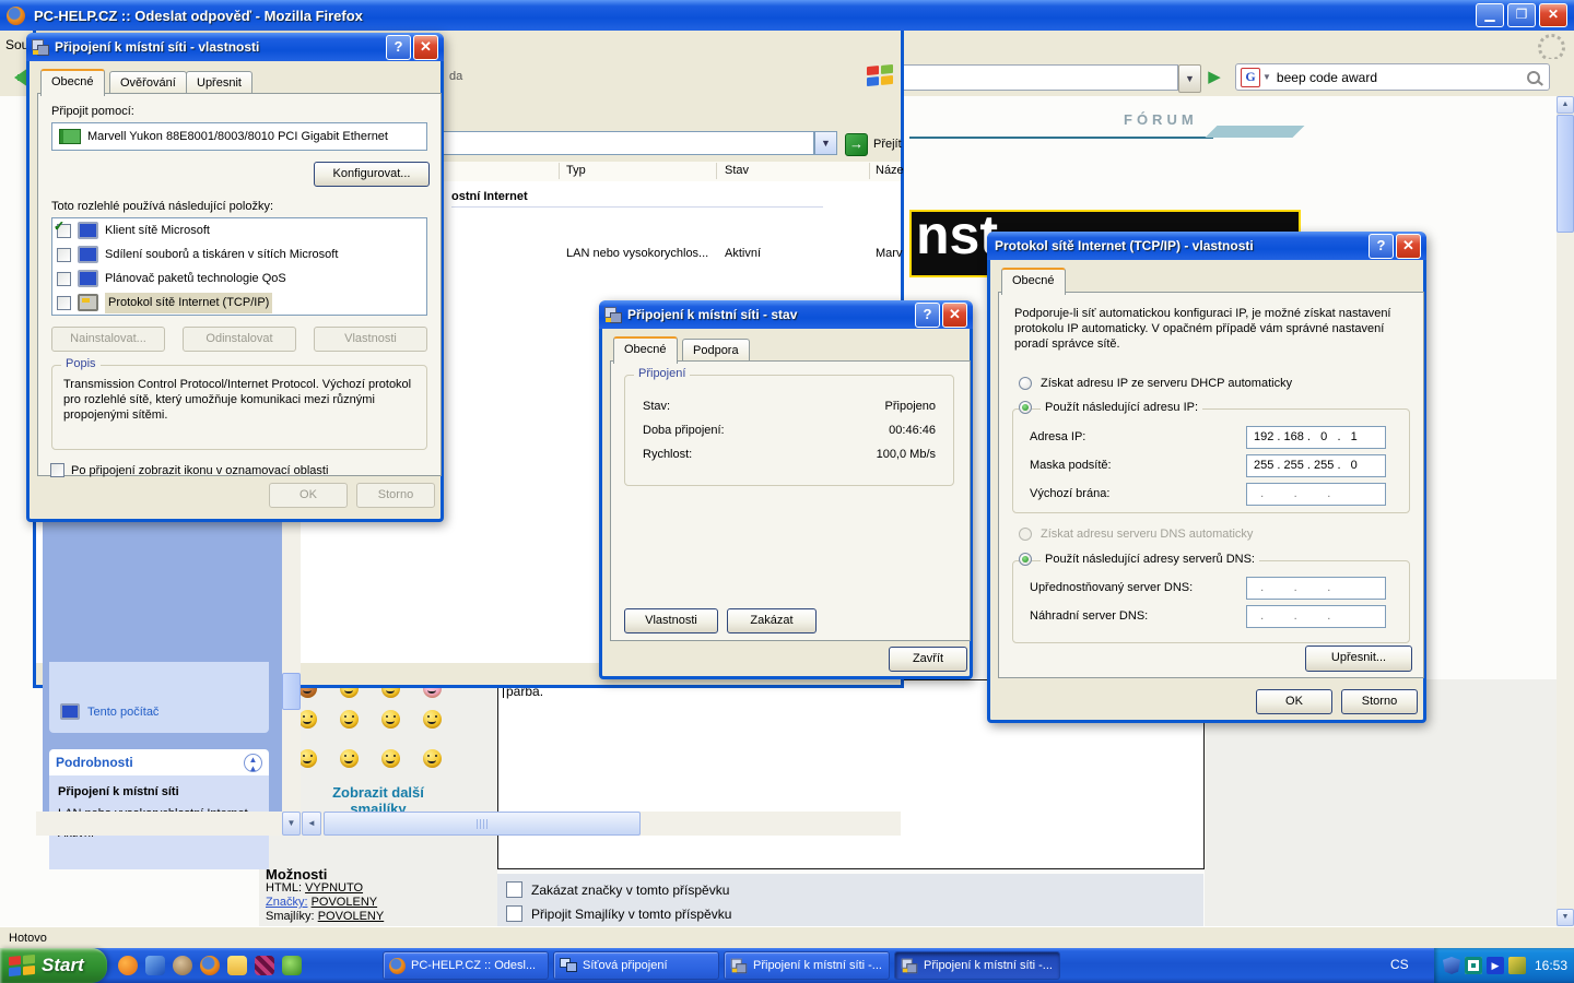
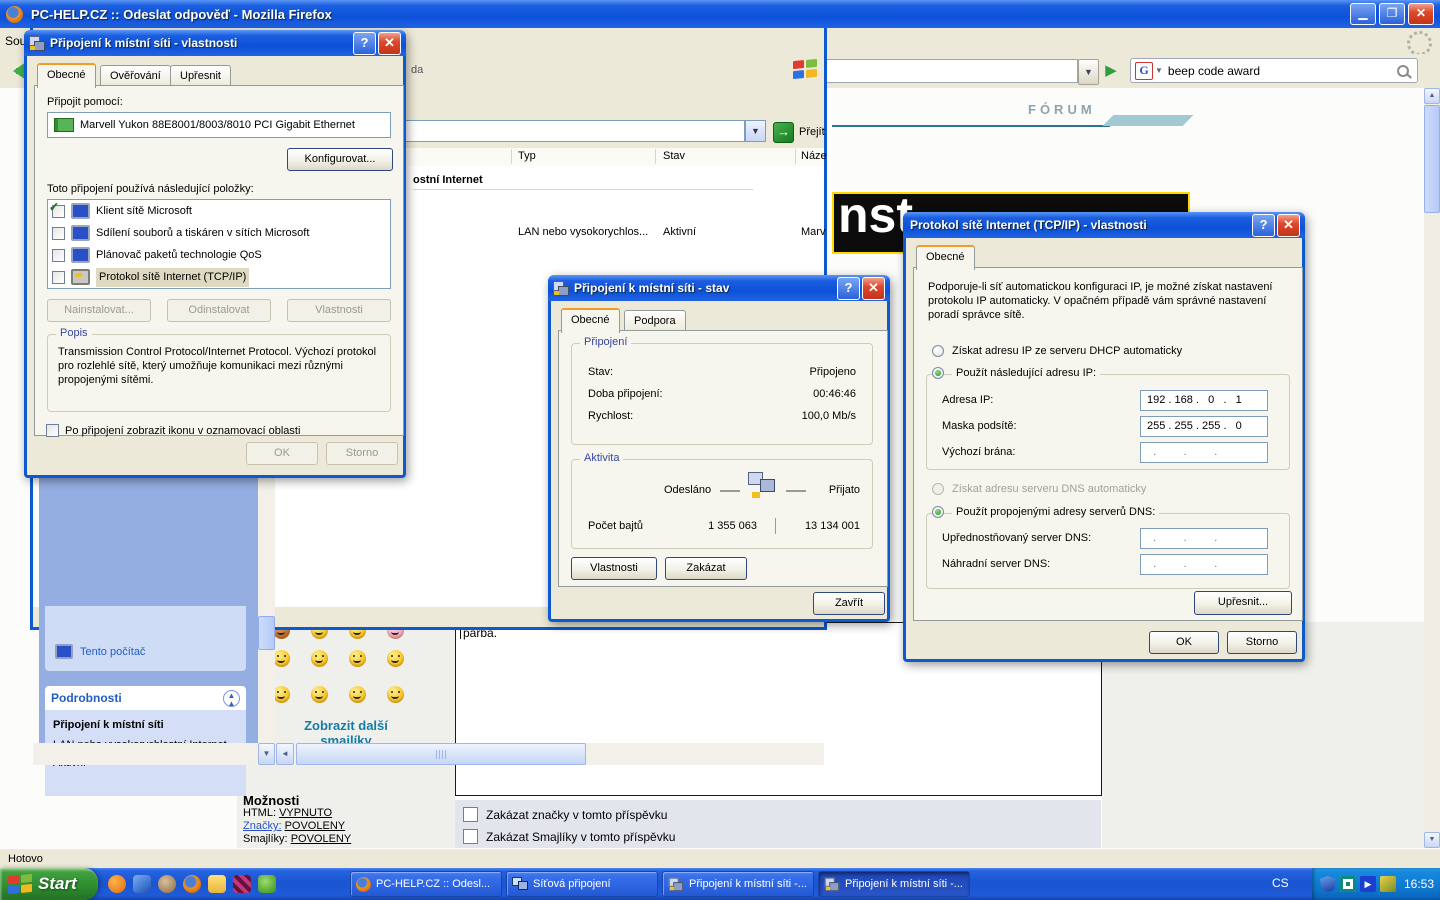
  PC-HELP.CZ :: Odeslat odpověď - Mozilla Firefox
  ▁
  ❐
  ✕
  ▼
  ▶
  G
  ▼
  beep code award
  FÓRUM
  Zobrazit další
  smajlíky
  Možnosti
  HTML: VYPNUTO
  Značky: POVOLENY
  Smajlíky: POVOLENY
  parba.
  Zakázat značky v tomto příspěvku
- Připojit Smajlíky v tomto příspěvku
+ Zakázat Smajlíky v tomto příspěvku
  Hotovo
  da
  ▼
  →
  Přejít
  Typ
  Stav
  Náze
  ostní Internet
  LAN nebo vysokorychlos...
  Aktivní
  Marv
  Tento počítač
  Podrobnosti
  ▲
  ▲
  Připojení k místní síti
  ▼
  ◄
  Připojení k místní síti - vlastnosti
  ?
  ✕
  Obecné
  Ověřování
  Upřesnit
  Připojit pomocí:
  Marvell Yukon 88E8001/8003/8010 PCI Gigabit Ethernet
  Konfigurovat...
- Toto rozlehlé používá následující položky:
+ Toto připojení používá následující položky:
  Klient sítě Microsoft
  Sdílení souborů a tiskáren v sítích Microsoft
  Plánovač paketů technologie QoS
  Protokol sítě Internet (TCP/IP)
  Nainstalovat...
  Odinstalovat
  Vlastnosti
  Popis
  Transmission Control Protocol/Internet Protocol. Výchozí protokol pro rozlehlé sítě, který umožňuje komunikaci mezi různými propojenými sítěmi.
  Po připojení zobrazit ikonu v oznamovací oblasti
  OK
  Storno
  Připojení k místní síti - stav
  ?
  ✕
  Obecné
  Podpora
  Připojení
  Stav:
  Připojeno
  Doba připojení:
  00:46:46
  Rychlost:
  100,0 Mb/s
+ Aktivita
+ Odesláno
+ Přijato
+ Počet bajtů
+ 1 355 063
+ 13 134 001
  Vlastnosti
  Zakázat
  Zavřít
  Protokol sítě Internet (TCP/IP) - vlastnosti
  ?
  ✕
  Obecné
  Podporuje-li síť automatickou konfiguraci IP, je možné získat nastavení protokolu IP automaticky. V opačném případě vám správné nastavení poradí správce sítě.
  Získat adresu IP ze serveru DHCP automaticky
  Použít následující adresu IP:
  Adresa IP:
  192 . 168 . 0 . 1
  Maska podsítě:
  255 . 255 . 255 . 0
  Výchozí brána:
  . . .
  Získat adresu serveru DNS automaticky
- Použít následující adresy serverů DNS:
+ Použít propojenými adresy serverů DNS:
  Upřednostňovaný server DNS:
  . . .
  Náhradní server DNS:
  . . .
  Upřesnit...
  OK
  Storno
  Start
  PC-HELP.CZ :: Odesl...
  Síťová připojení
  Připojení k místní síti -...
  Připojení k místní síti -...
  CS
  ▶
  16:53
